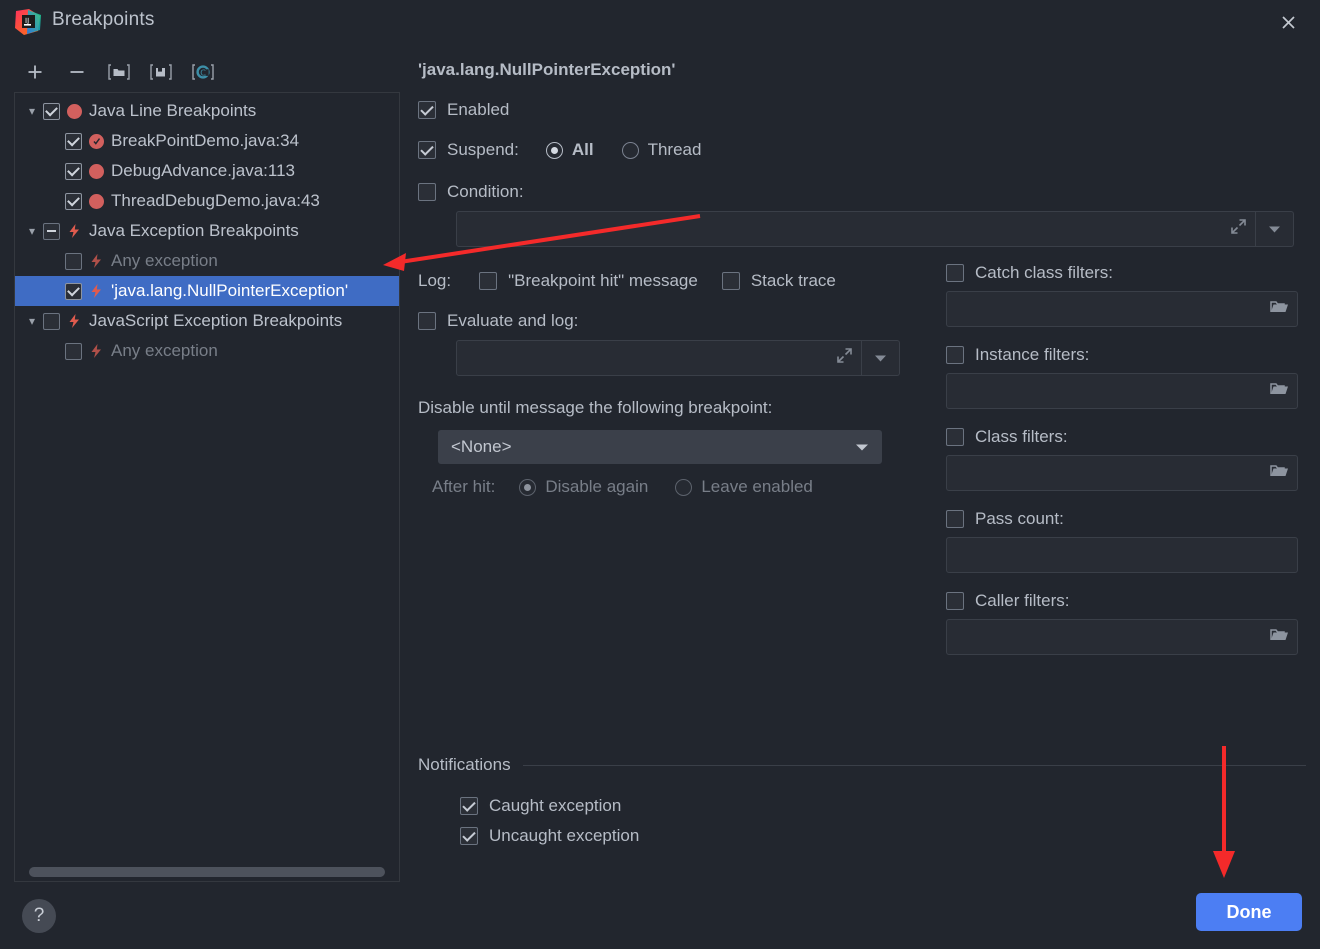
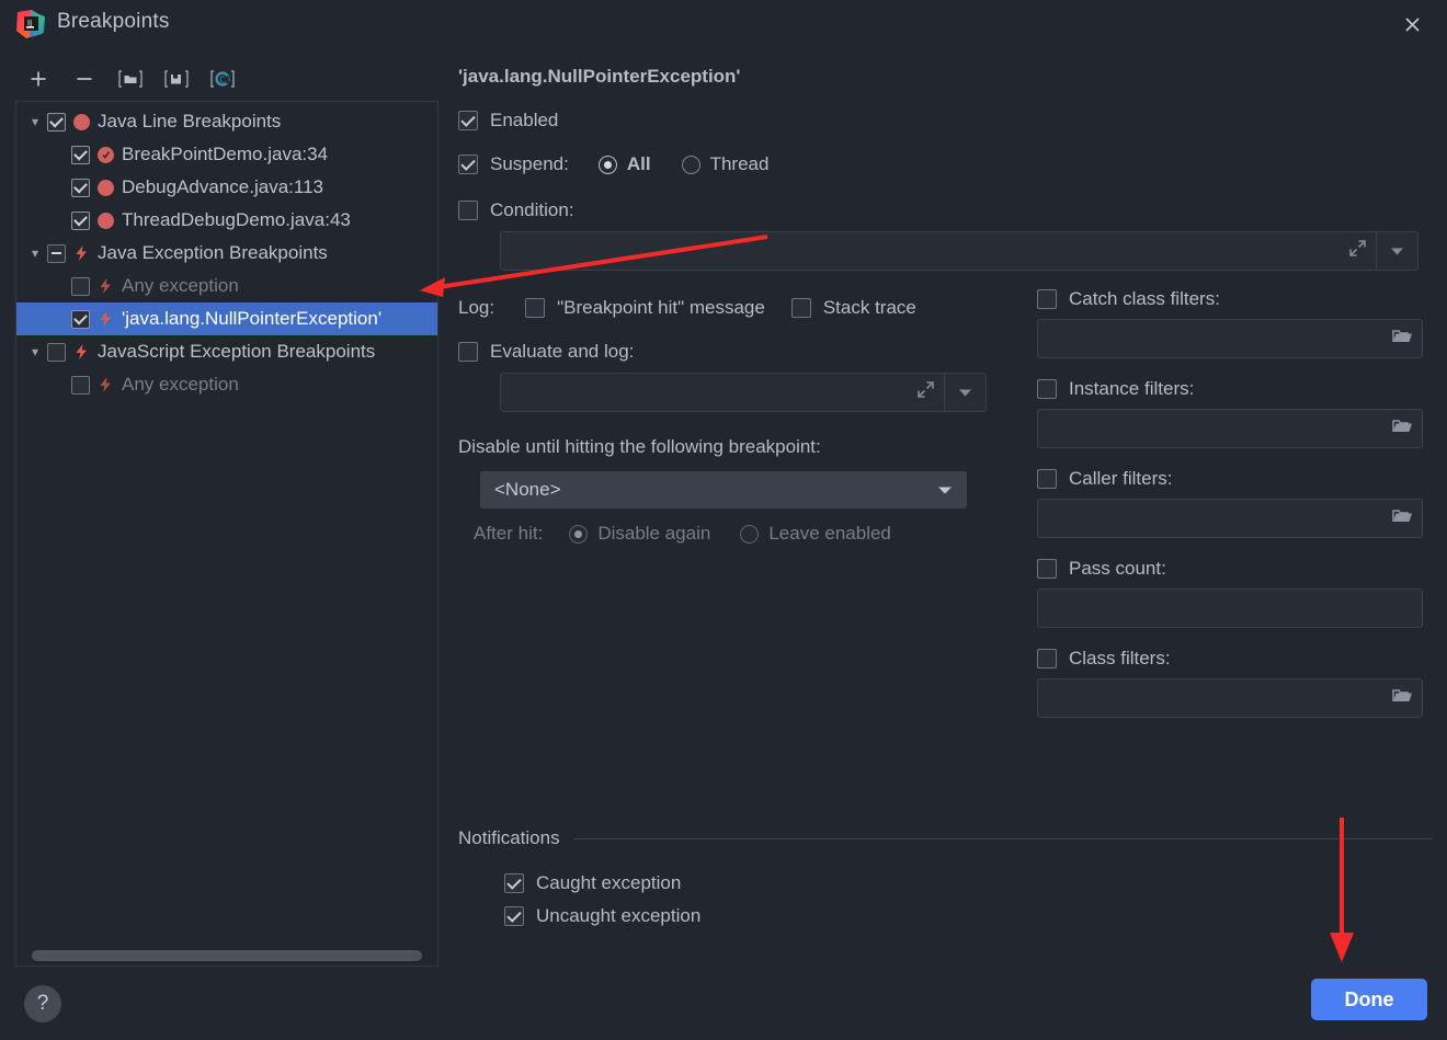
  IJ
  Breakpoints
  C
  ▾
  Java Line Breakpoints
  BreakPointDemo.java:34
  DebugAdvance.java:113
  ThreadDebugDemo.java:43
  ▾
  Java Exception Breakpoints
  Any exception
  'java.lang.NullPointerException'
  ▾
  JavaScript Exception Breakpoints
  Any exception
  'java.lang.NullPointerException'
  Enabled
  Suspend:
  All
  Thread
  Condition:
  Log:
  "Breakpoint hit" message
  Stack trace
  Evaluate and log:
- Disable until message the following breakpoint:
+ Disable until hitting the following breakpoint:
  <None>
  After hit:
  Disable again
  Leave enabled
  Catch class filters:
  Instance filters:
- Class filters:
+ Caller filters:
  Pass count:
- Caller filters:
+ Class filters:
  Notifications
  Caught exception
  Uncaught exception
  ?
  Done
